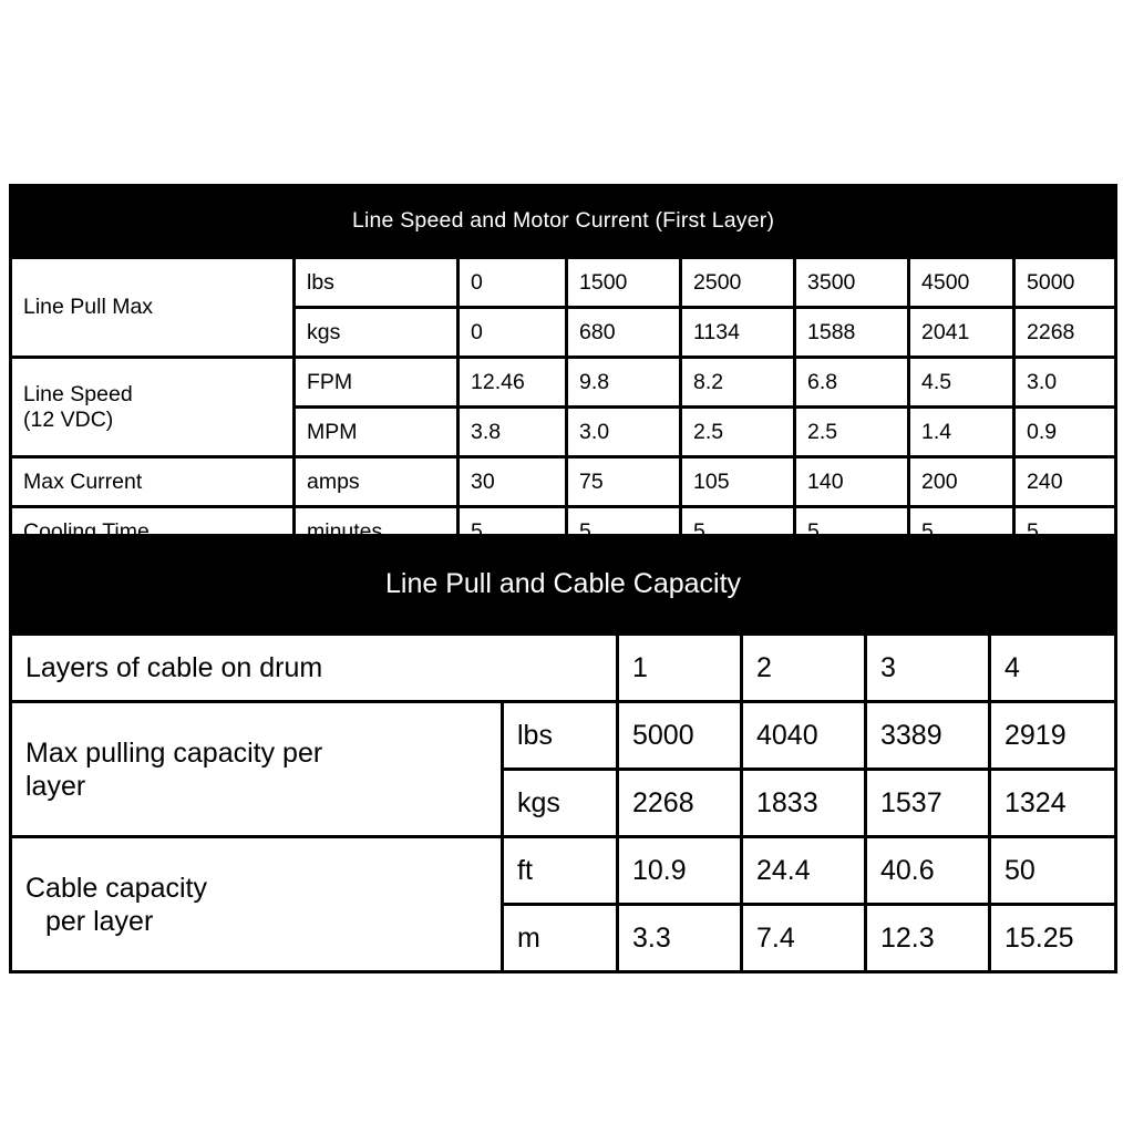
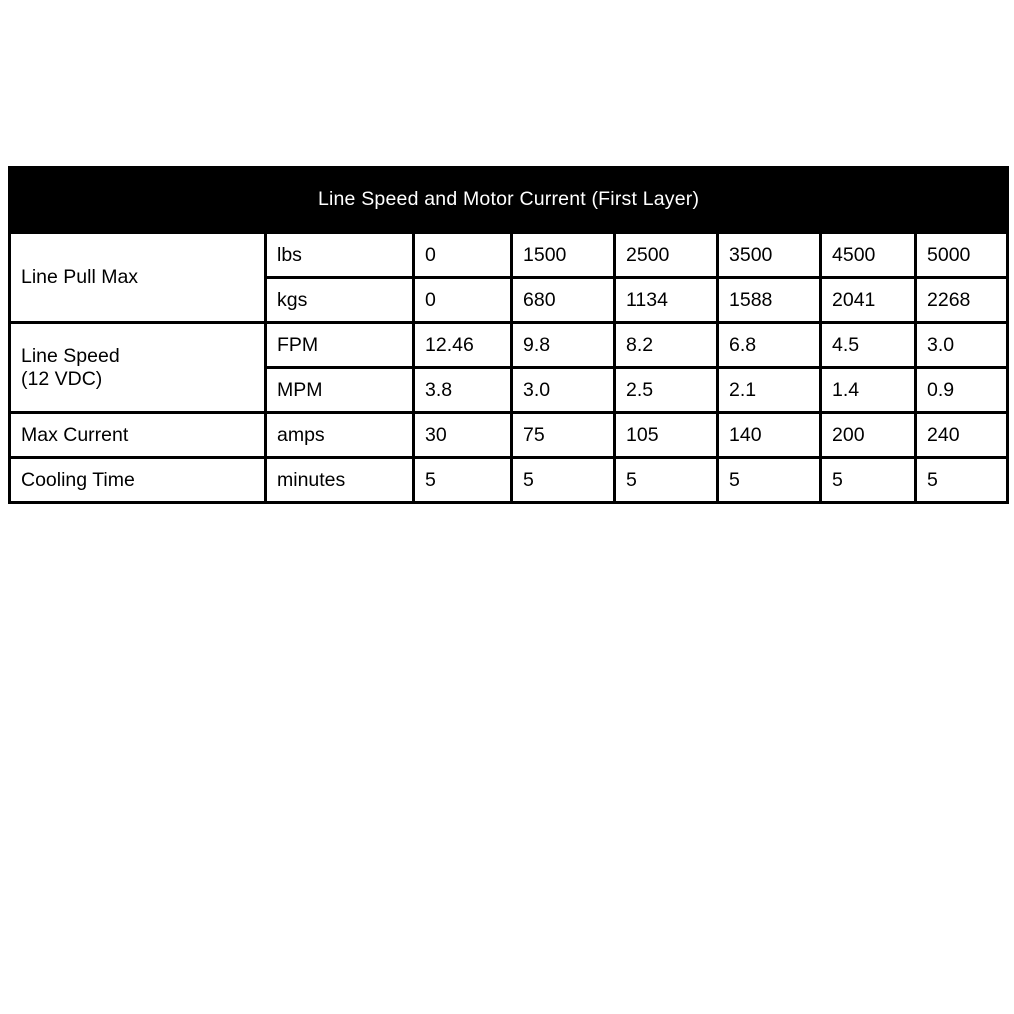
  Line Speed and Motor Current (First Layer)
  Line Pull Max	lbs	0	1500	2500	3500	4500	5000
  kgs	0	680	1134	1588	2041	2268
  Line Speed (12 VDC)	FPM	12.46	9.8	8.2	6.8	4.5	3.0
- MPM	3.8	3.0	2.5	2.5	1.4	0.9
+ MPM	3.8	3.0	2.5	2.1	1.4	0.9
  Max Current	amps	30	75	105	140	200	240
  Cooling Time	minutes	5	5	5	5	5	5
- Line Pull and Cable Capacity
- Layers of cable on drum	1	2	3	4
- Max pulling capacity per layer	lbs	5000	4040	3389	2919
- kgs	2268	1833	1537	1324
- Cable capacity per layer	ft	10.9	24.4	40.6	50
- m	3.3	7.4	12.3	15.25
